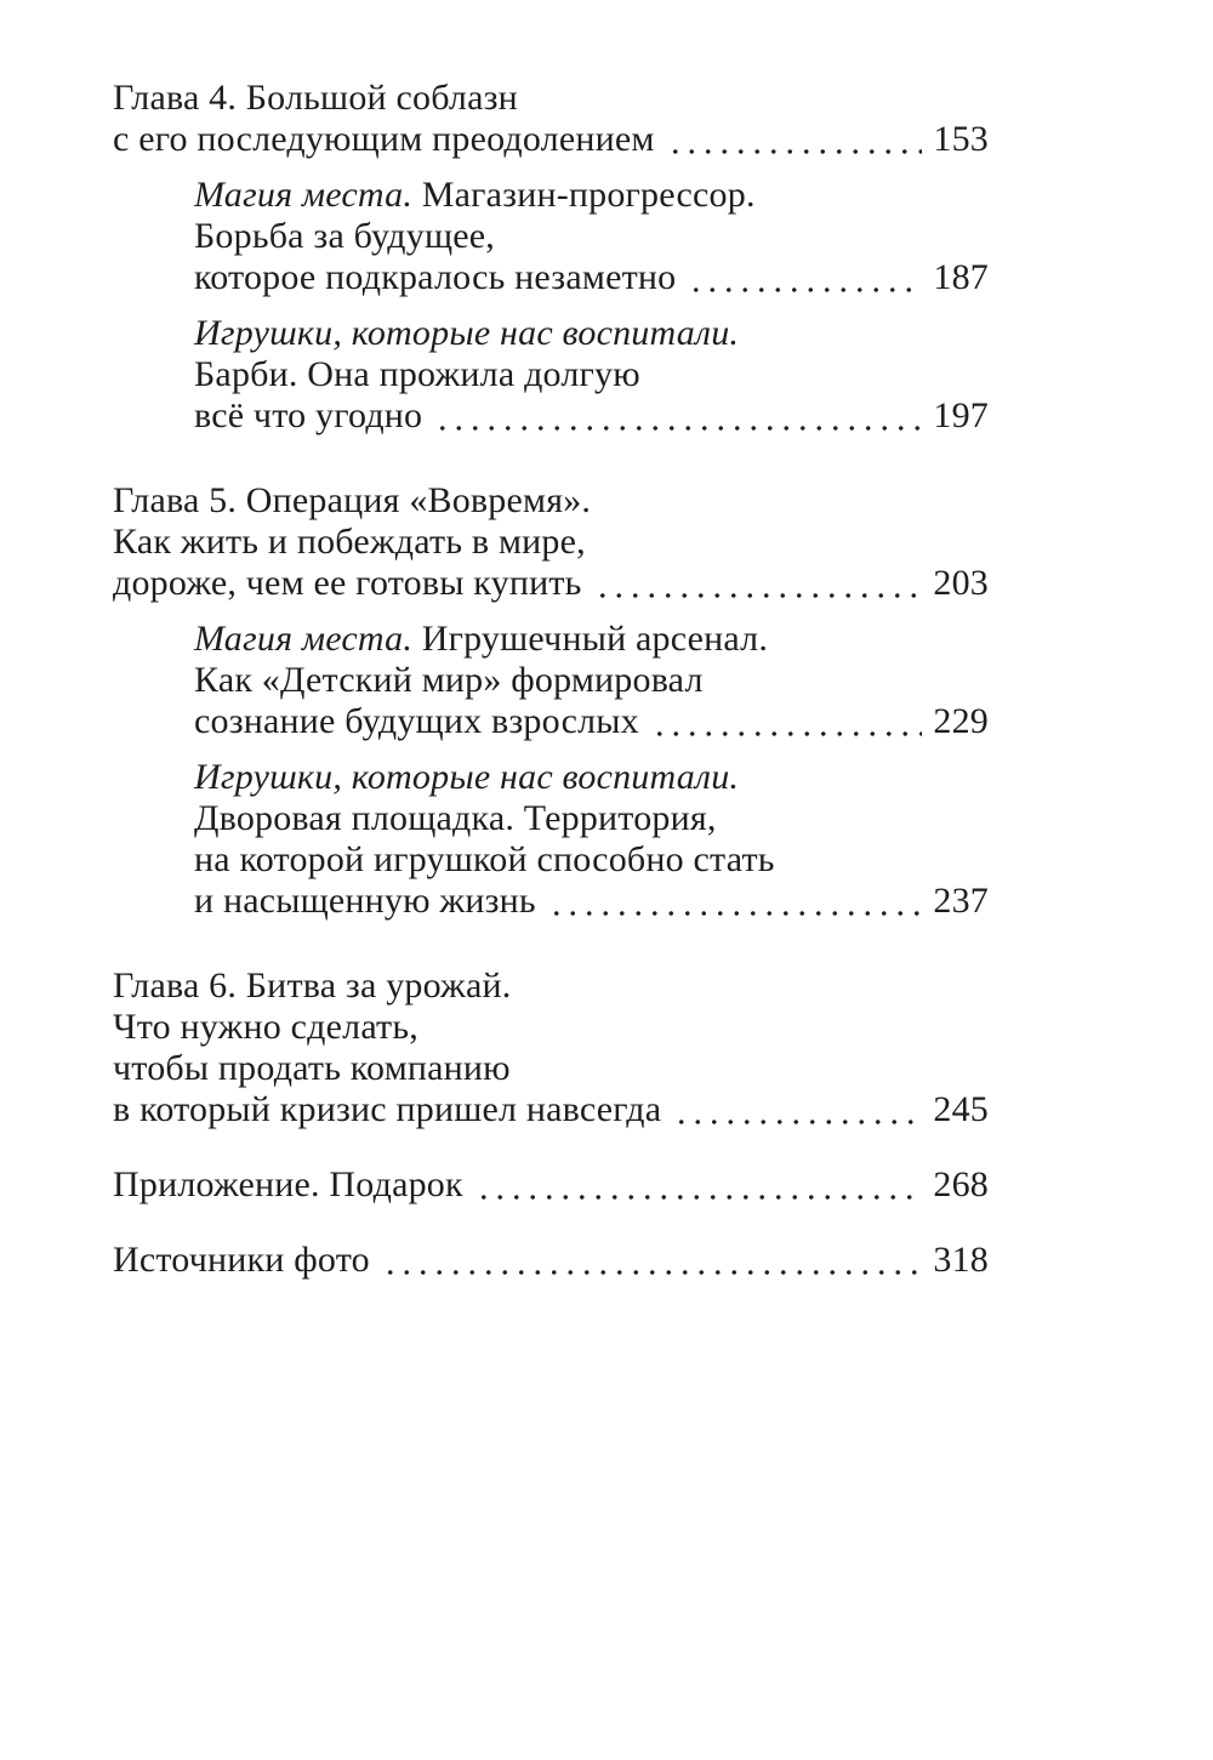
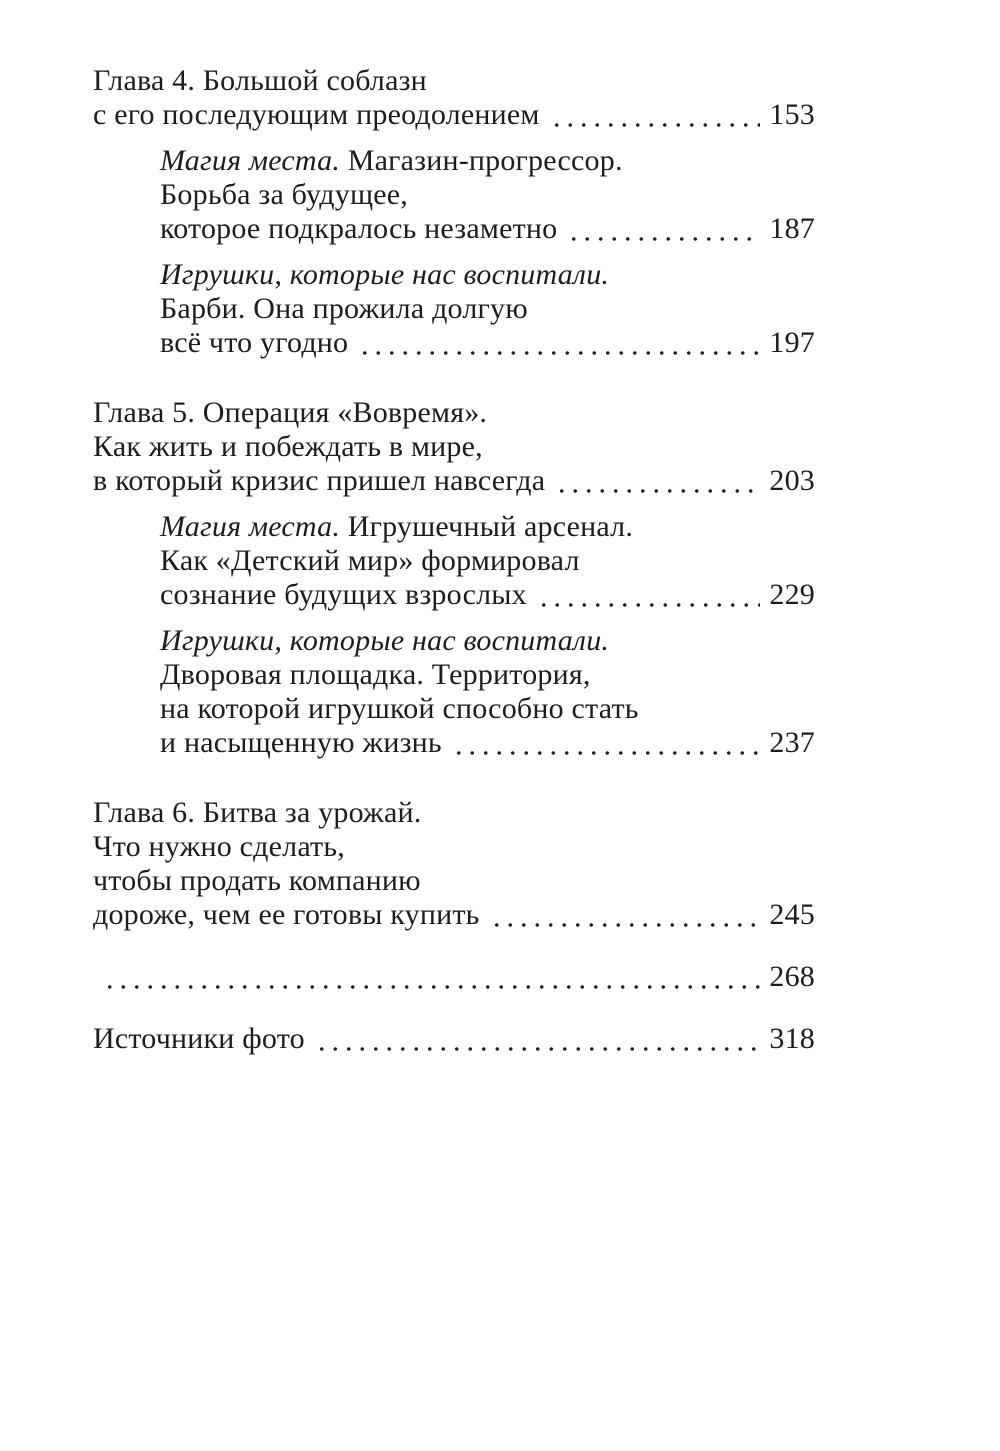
  Глава 4. Большой соблазн
  с его последующим преодолением
  153
  Магия места. Магазин-прогрессор.
  Борьба за будущее,
  которое подкралось незаметно
  187
  Игрушки, которые нас воспитали.
  Барби. Она прожила долгую
  всё что угодно
  197
  Глава 5. Операция «Вовремя».
  Как жить и побеждать в мире,
- дороже, чем ее готовы купить
+ в который кризис пришел навсегда
  203
  Магия места. Игрушечный арсенал.
  Как «Детский мир» формировал
  сознание будущих взрослых
  229
  Игрушки, которые нас воспитали.
  Дворовая площадка. Территория,
  на которой игрушкой способно стать
  и насыщенную жизнь
  237
  Глава 6. Битва за урожай.
  Что нужно сделать,
  чтобы продать компанию
- в который кризис пришел навсегда
+ дороже, чем ее готовы купить
  245
- Приложение. Подарок
  268
  Источники фото
  318
